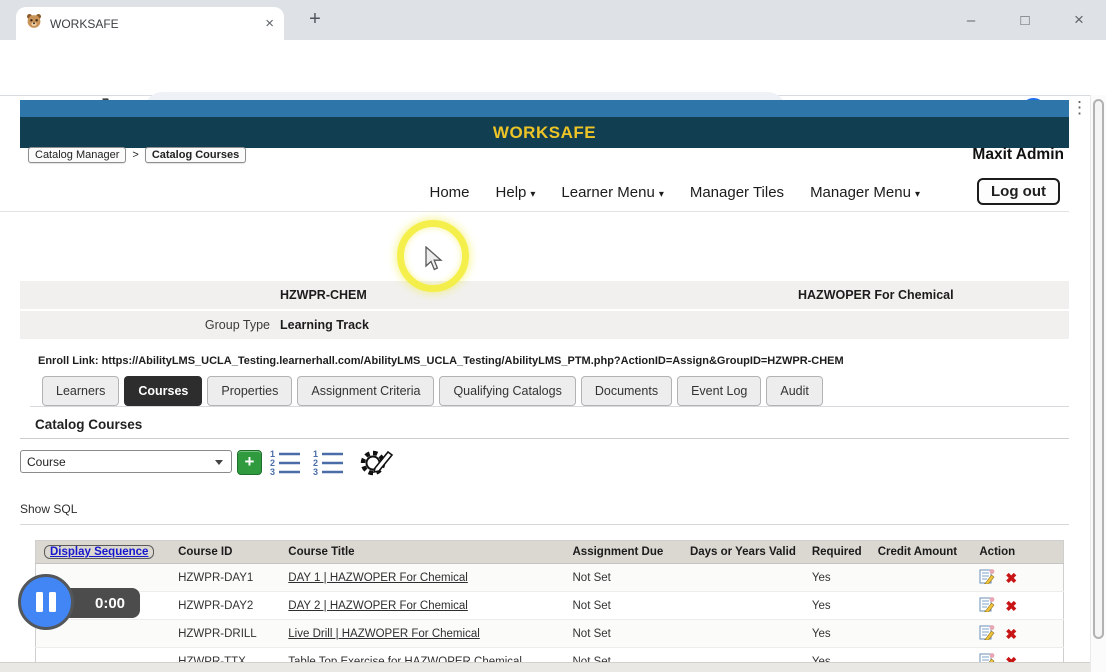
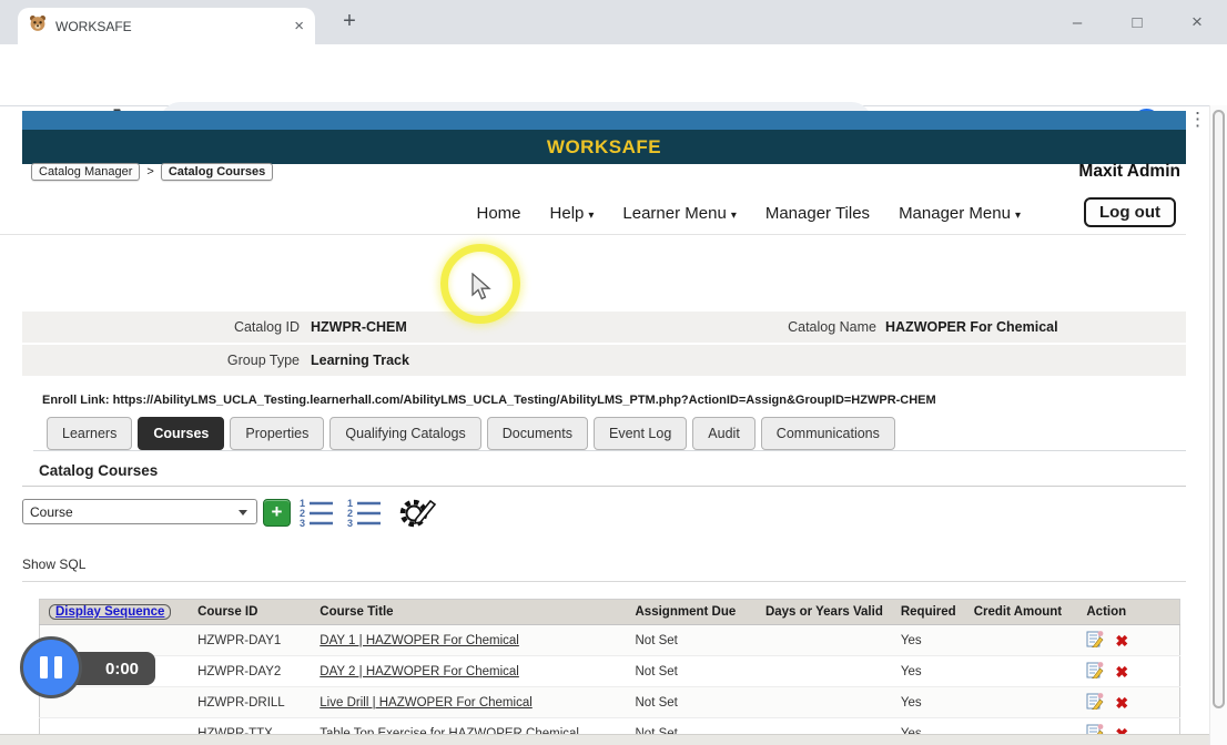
  WORKSAFE
  ×
  +
  –
  □
  ×
  ⋮
  WORKSAFE
  Catalog Manager
  >
  Catalog Courses
  Maxit Admin
  Home
  Help ▾
  Learner Menu ▾
  Manager Tiles
  Manager Menu ▾
  Log out
+ Catalog ID
  HZWPR-CHEM
+ Catalog Name
  HAZWOPER For Chemical
  Group Type
  Learning Track
  Enroll Link: https://AbilityLMS_UCLA_Testing.learnerhall.com/AbilityLMS_UCLA_Testing/AbilityLMS_PTM.php?ActionID=Assign&GroupID=HZWPR-CHEM
  Learners
  Courses
  Properties
- Assignment Criteria
  Qualifying Catalogs
  Documents
  Event Log
  Audit
+ Communications
  Catalog Courses
  Course
  +
  1
  2
  3
  1
  2
  3
  Show SQL
  Display Sequence	Course ID	Course Title	Assignment Due	Days or Years Valid	Required	Credit Amount	Action
  	HZWPR-DAY1	DAY 1 | HAZWOPER For Chemical	Not Set		Yes		✖
  	HZWPR-DAY2	DAY 2 | HAZWOPER For Chemical	Not Set		Yes		✖
  	HZWPR-DRILL	Live Drill | HAZWOPER For Chemical	Not Set		Yes		✖
  0:00
